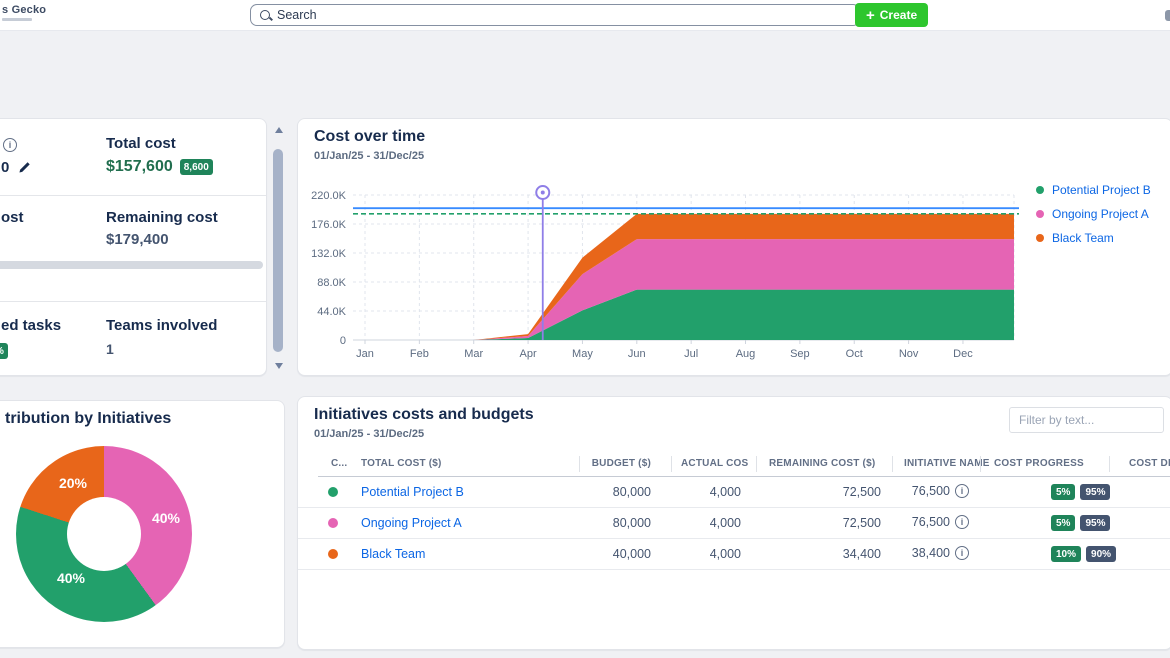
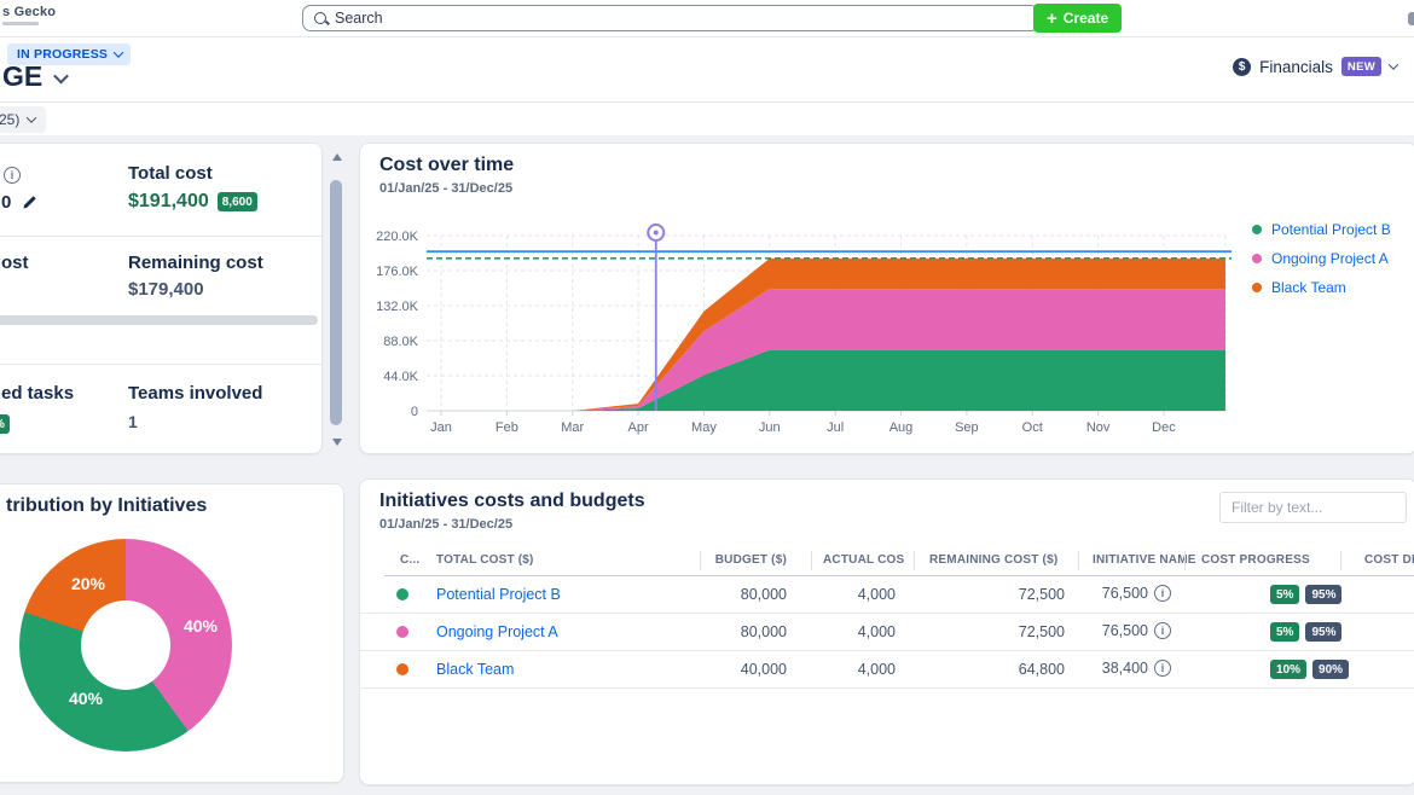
  s Gecko
  Search
  +
  Create
+ IN PROGRESS
+ GE
+ $
+ Financials
+ NEW
+ 25)
  0
  Total cost
- $157,600
+ $191,400
  8,600
  ost
  Remaining cost
  $179,400
  ed tasks
  Teams involved
  1
  tribution by Initiatives
  40%
  40%
  20%
  Cost over time
  01/Jan/25 - 31/Dec/25
  0
  44.0K
  88.0K
  132.0K
  176.0K
  220.0K
  Jan
  Feb
  Mar
  Apr
  May
  Jun
  Jul
  Aug
  Sep
  Oct
  Nov
  Dec
  Potential Project B
  Ongoing Project A
  Black Team
  Initiatives costs and budgets
  01/Jan/25 - 31/Dec/25
  Filter by text...
  C...
  TOTAL COST ($)
  BUDGET ($)
  REMAINING COST ($)
  INITIATIVE NAME
  COST PROGRESS
  COST DI
  Potential Project B
  80,000
  4,000
  72,500
  76,500
  5%
  95%
  Ongoing Project A
  80,000
  4,000
  72,500
  76,500
  5%
  95%
  Black Team
  40,000
  4,000
- 34,400
+ 64,800
  38,400
  10%
  90%
